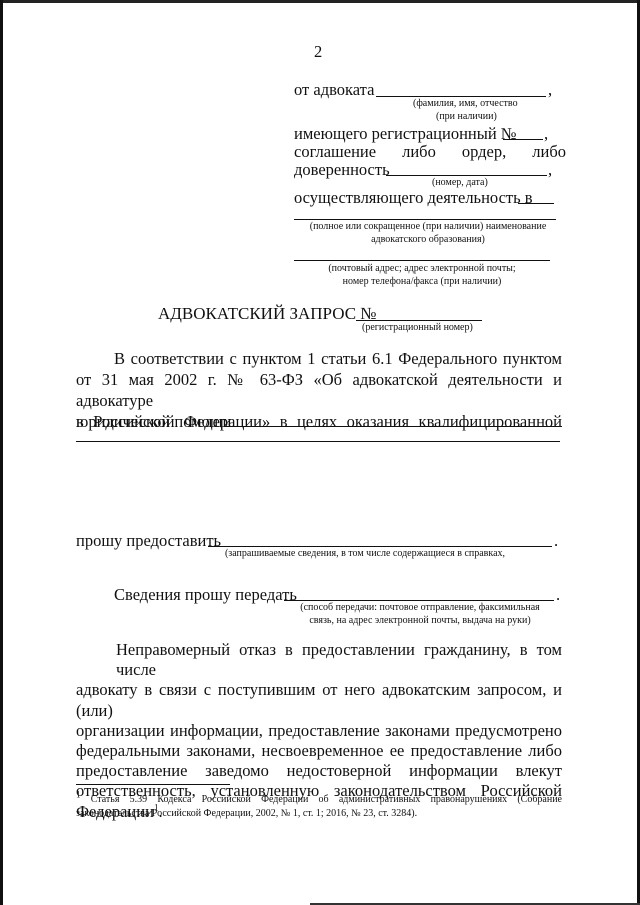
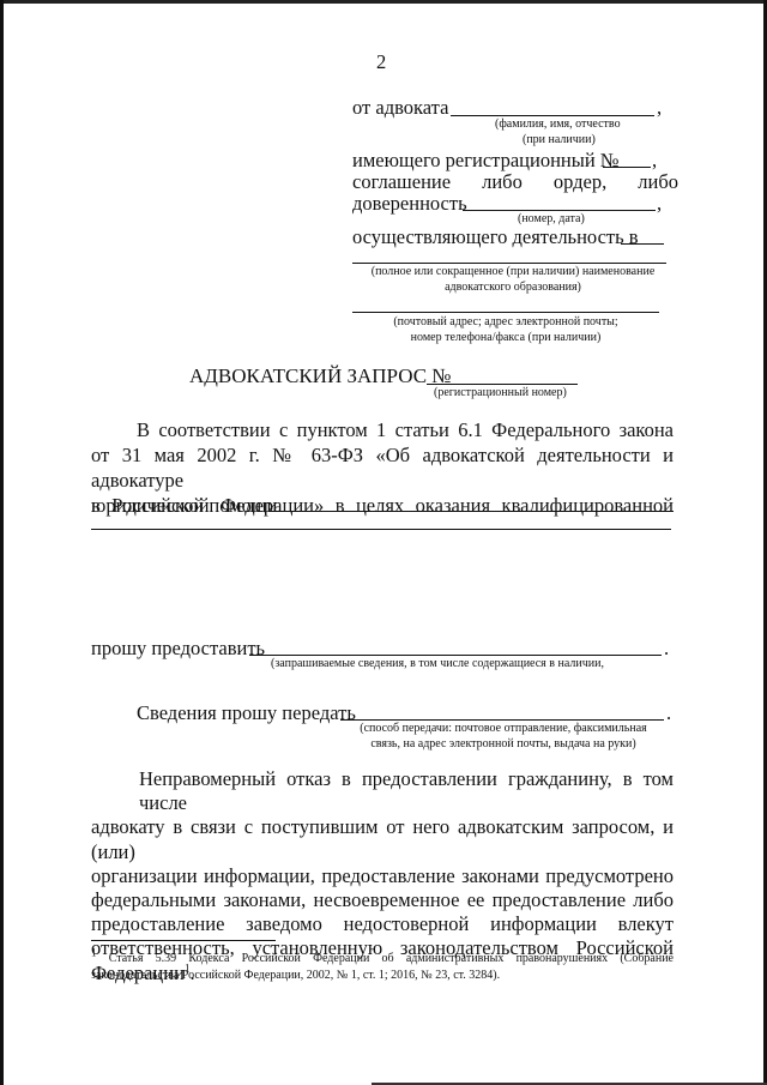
  2
  от адвоката
  ,
  (фамилия, имя, отчество
  (при наличии)
  имеющего регистрационный №
  ,
  соглашение
  либо
  ордер,
  либо
  доверенность
  ,
  (номер, дата)
  осуществляющего деятельность в
  (полное или сокращенное (при наличии) наименование
  адвокатского образования)
  (почтовый адрес; адрес электронной почты;
  номер телефона/факса (при наличии)
  АДВОКАТСКИЙ ЗАПРОС №
  (регистрационный номер)
- В соответствии с пунктом 1 статьи 6.1 Федерального пунктом
+ В соответствии с пунктом 1 статьи 6.1 Федерального закона
  от 31 мая 2002 г. № 63-ФЗ «Об адвокатской деятельности и адвокатуре
  в Российской Федерации» в целях оказания квалифицированной
  юридической помощи
  прошу предоставить
  .
- (запрашиваемые сведения, в том числе содержащиеся в справках,
+ (запрашиваемые сведения, в том числе содержащиеся в наличии,
  Сведения прошу передать
  .
  (способ передачи: почтовое отправление, факсимильная
  связь, на адрес электронной почты, выдача на руки)
  Неправомерный отказ в предоставлении гражданину, в том числе
  адвокату в связи с поступившим от него адвокатским запросом, и (или)
  организации информации, предоставление законами предусмотрено
  федеральными законами, несвоевременное ее предоставление либо
  предоставление заведомо недостоверной информации влекут
  ответственность, установленную законодательством Российской
  Федерации1.
  1 Статья 5.39 Кодекса Российской Федерации об административных правонарушениях (Собрание
  законодательства Российской Федерации, 2002, № 1, ст. 1; 2016, № 23, ст. 3284).
